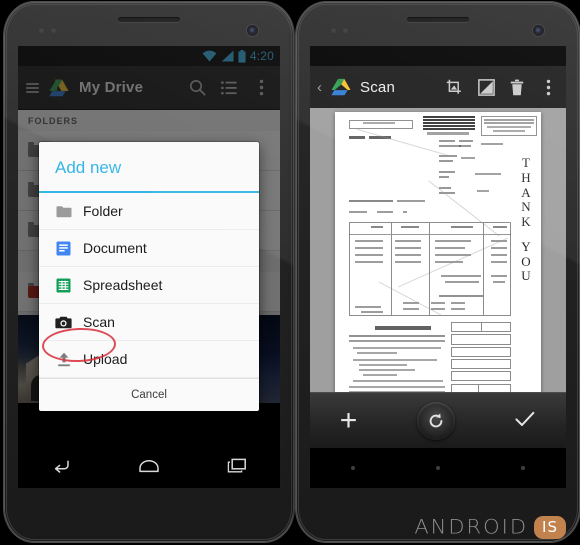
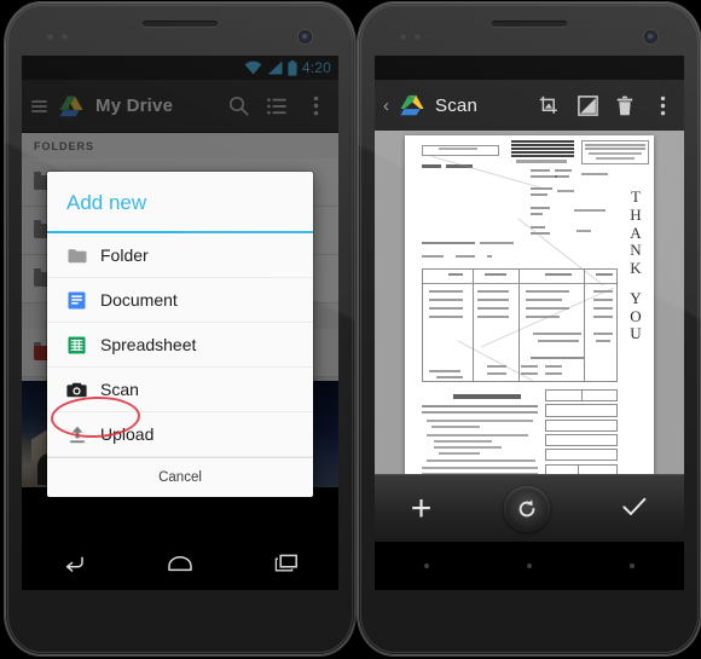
- ANDROID
- IS
